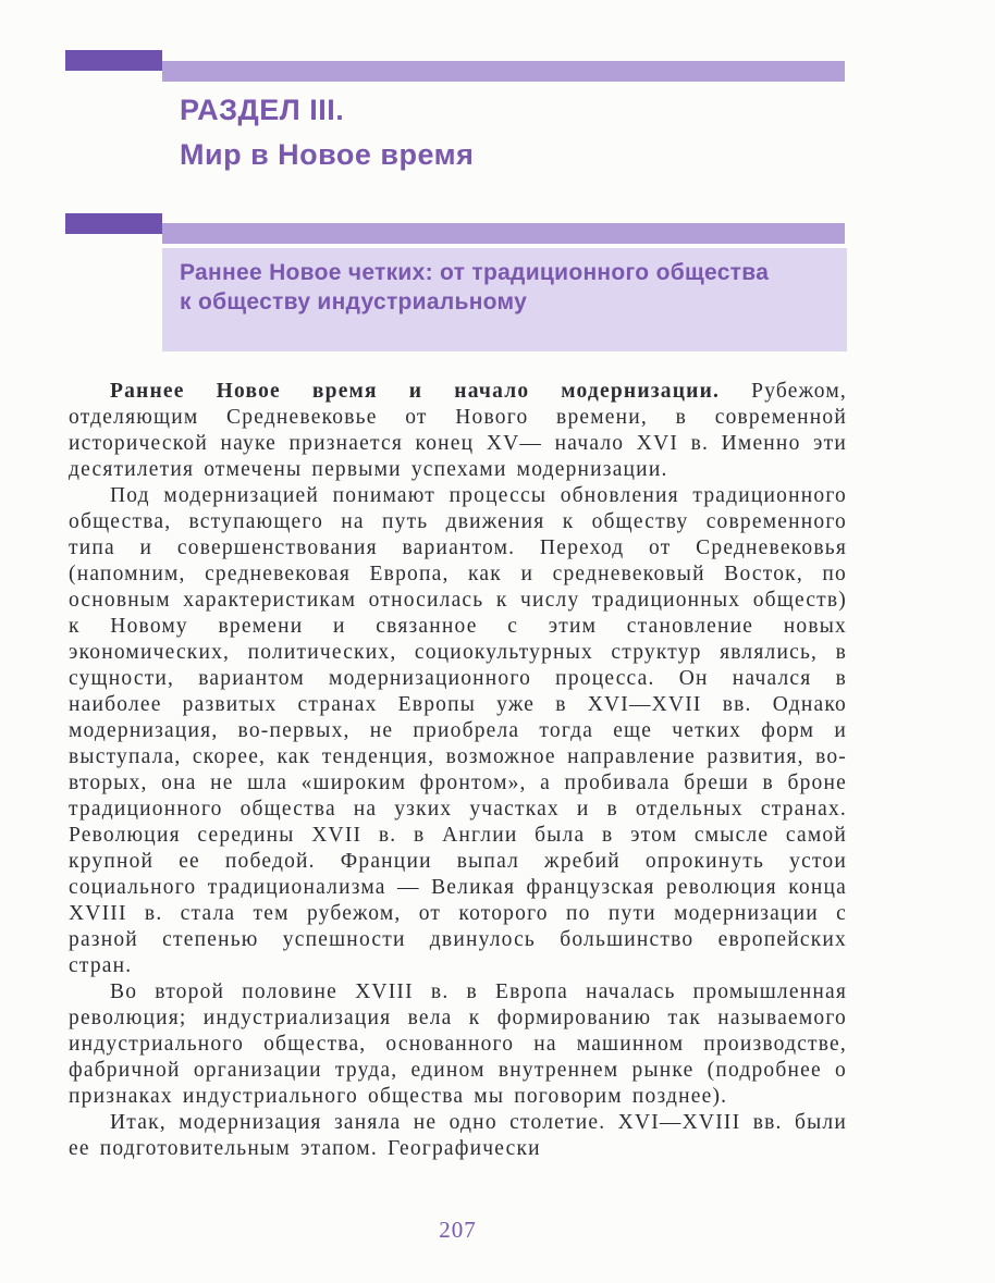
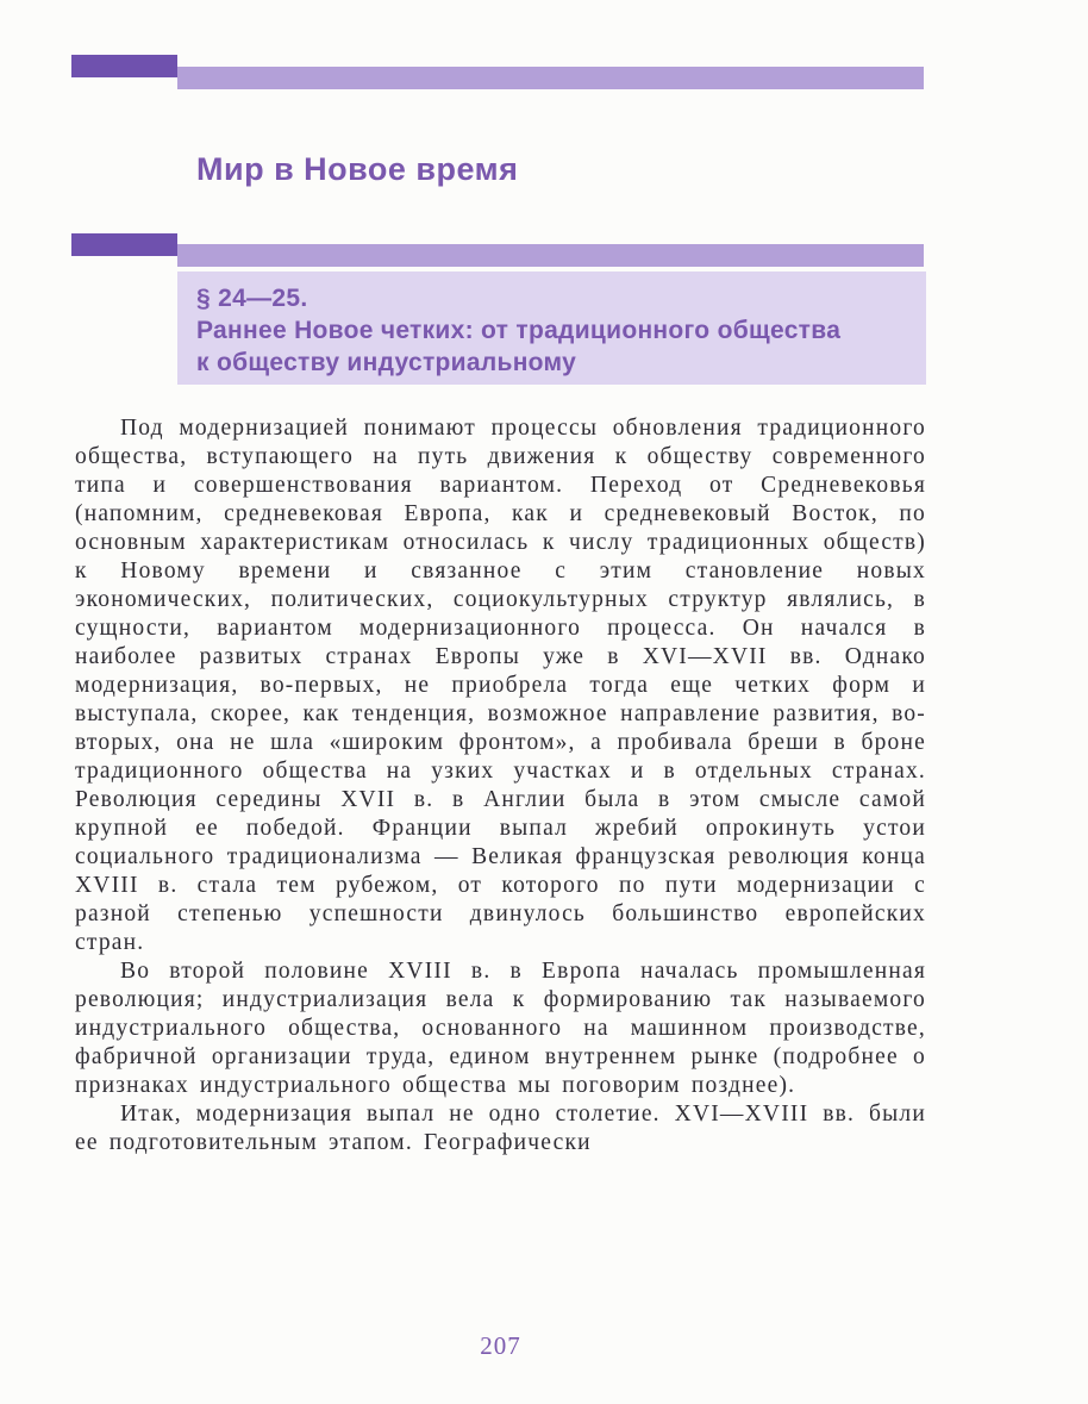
- РАЗДЕЛ III.
  Мир в Новое время
+ § 24—25.
  Раннее Новое четких: от традиционного общества
  к обществу индустриальному
- Раннее Новое время и начало модернизации. Рубежом, отделяющим Средневековье от Нового времени, в современной исторической науке признается конец XV— начало XVI в. Именно эти десятилетия отмечены первыми успехами модернизации.
  Под модернизацией понимают процессы обновления традиционного общества, вступающего на путь движения к обществу современного типа и совершенствования вариантом. Переход от Средневековья (напомним, средневековая Европа, как и средневековый Восток, по основным характеристикам относилась к числу традиционных обществ) к Новому времени и связанное с этим становление новых экономических, политических, социокультурных структур являлись, в сущности, вариантом модернизационного процесса. Он начался в наиболее развитых странах Европы уже в XVI—XVII вв. Однако модернизация, во-первых, не приобрела тогда еще четких форм и выступала, скорее, как тенденция, возможное направление развития, во-вторых, она не шла «широким фронтом», а пробивала бреши в броне традиционного общества на узких участках и в отдельных странах. Революция середины XVII в. в Англии была в этом смысле самой крупной ее победой. Франции выпал жребий опрокинуть устои социального традиционализма — Великая французская революция конца XVIII в. стала тем рубежом, от которого по пути модернизации с разной степенью успешности двинулось большинство европейских стран.
  Во второй половине XVIII в. в Европа началась промышленная революция; индустриализация вела к формированию так называемого индустриального общества, основанного на машинном производстве, фабричной организации труда, едином внутреннем рынке (подробнее о признаках индустриального общества мы поговорим позднее).
- Итак, модернизация заняла не одно столетие. XVI—XVIII вв. были ее подготовительным этапом. Географически
+ Итак, модернизация выпал не одно столетие. XVI—XVIII вв. были ее подготовительным этапом. Географически
  207
